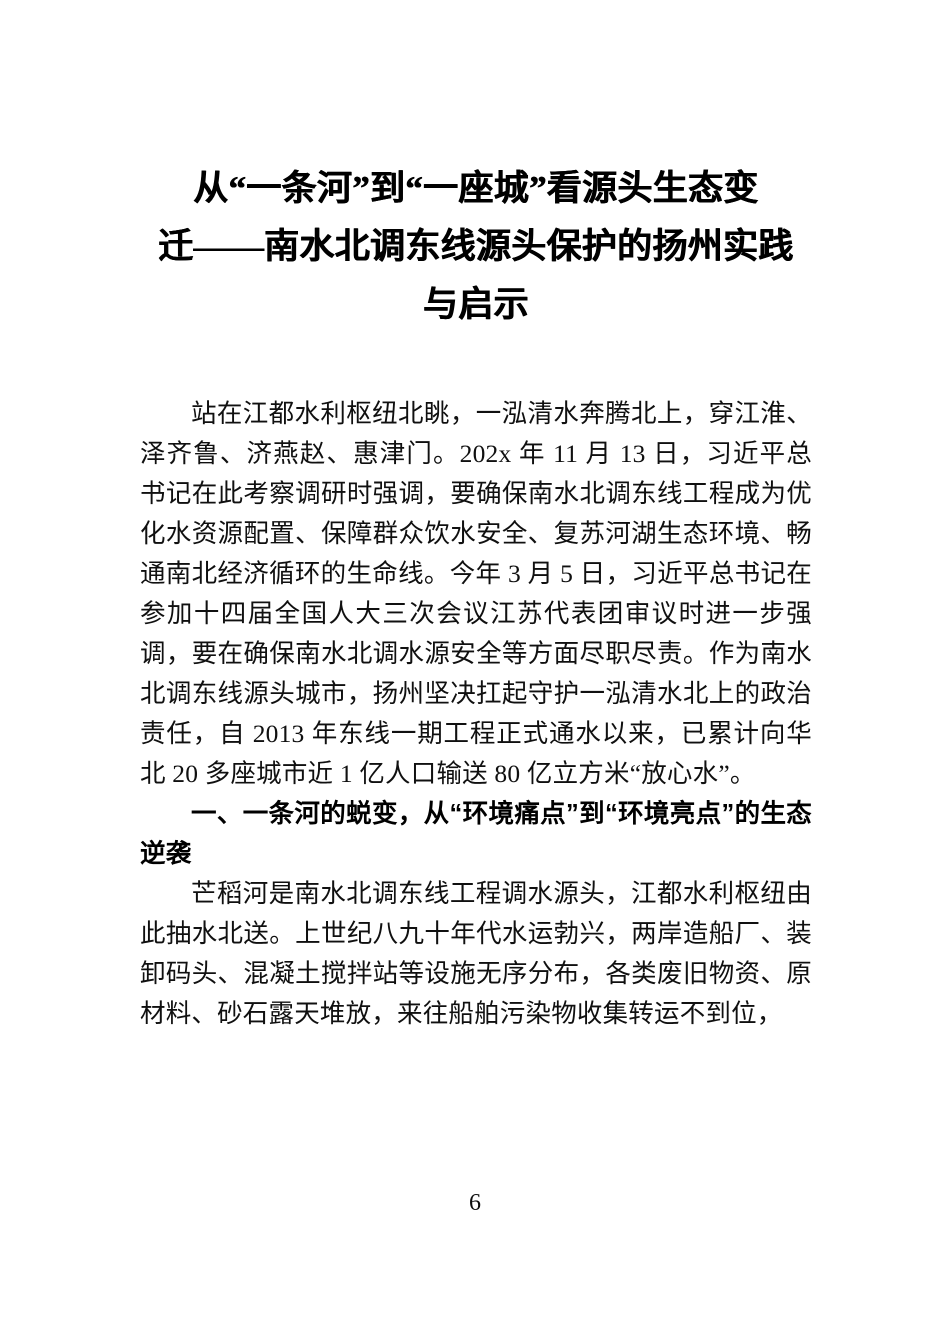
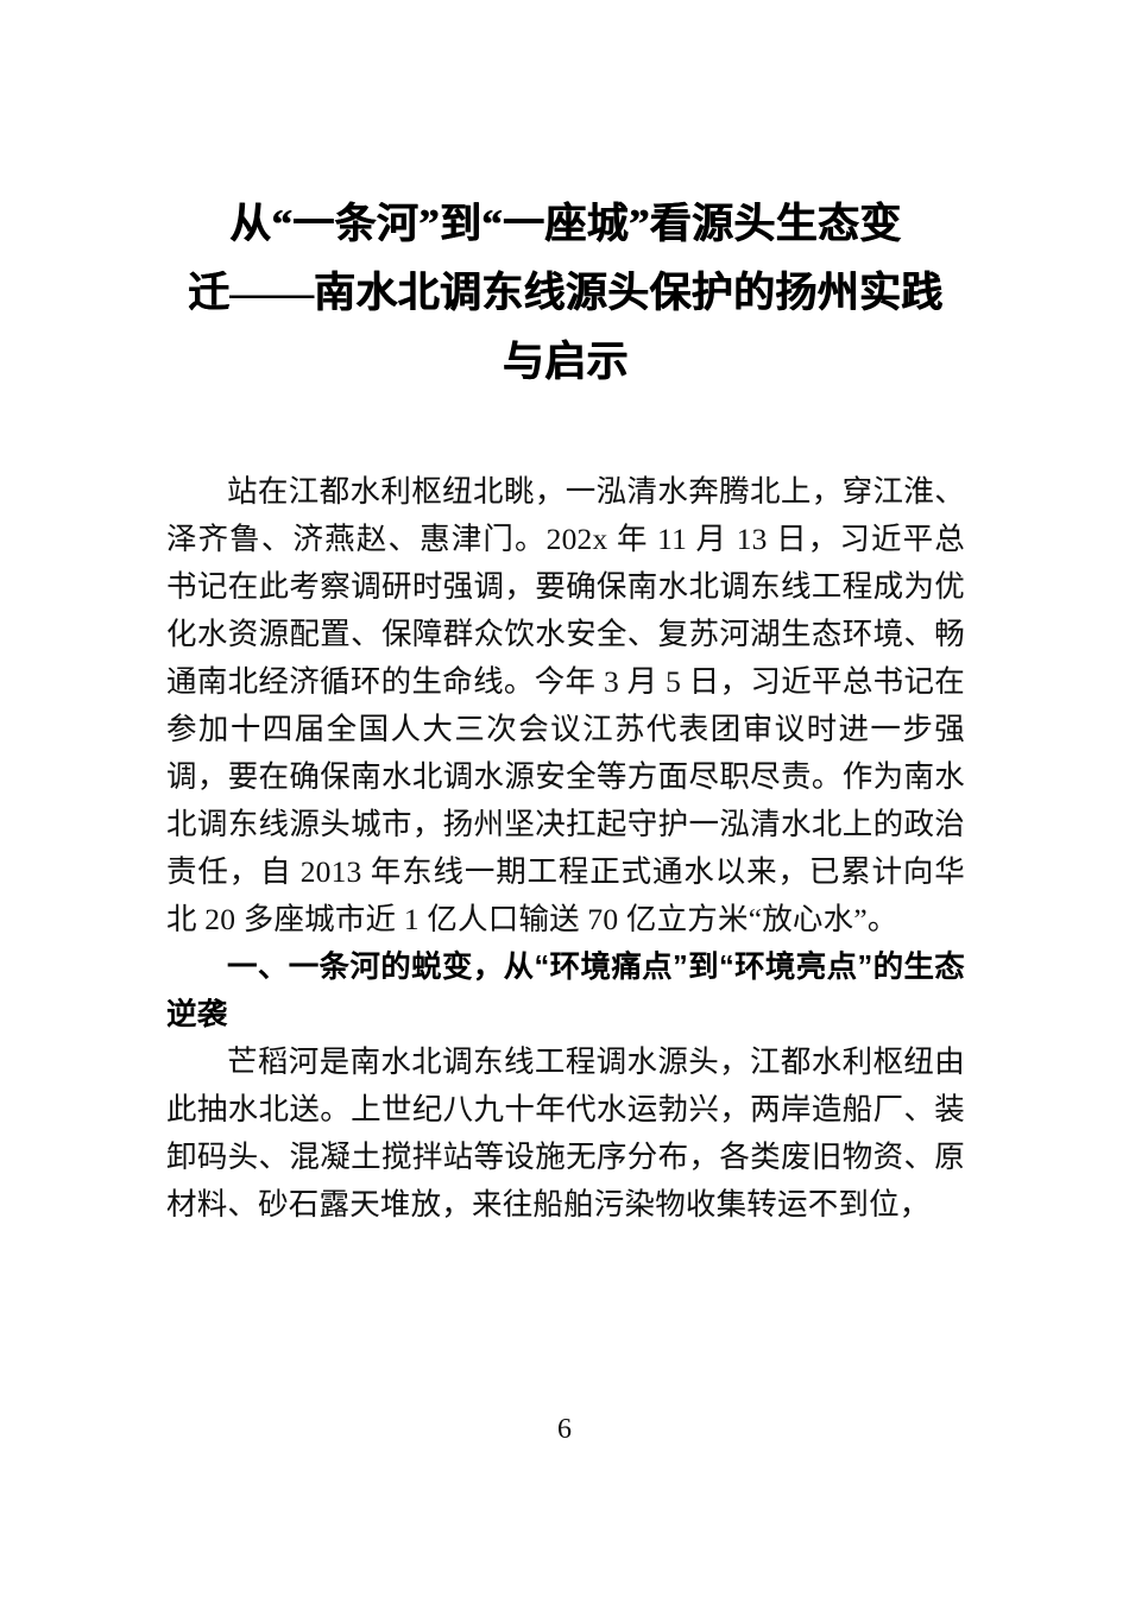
  从“一条河”到“一座城”看源头生态变
  迁——南水北调东线源头保护的扬州实践
  与启示
- 站在江都水利枢纽北眺，一泓清水奔腾北上，穿江淮、泽齐鲁、济燕赵、惠津门。202x 年 11 月 13 日，习近平总书记在此考察调研时强调，要确保南水北调东线工程成为优化水资源配置、保障群众饮水安全、复苏河湖生态环境、畅通南北经济循环的生命线。今年 3 月 5 日，习近平总书记在参加十四届全国人大三次会议江苏代表团审议时进一步强调，要在确保南水北调水源安全等方面尽职尽责。作为南水北调东线源头城市，扬州坚决扛起守护一泓清水北上的政治责任，自 2013 年东线一期工程正式通水以来，已累计向华北 20 多座城市近 1 亿人口输送 80 亿立方米“放心水”。
+ 站在江都水利枢纽北眺，一泓清水奔腾北上，穿江淮、泽齐鲁、济燕赵、惠津门。202x 年 11 月 13 日，习近平总书记在此考察调研时强调，要确保南水北调东线工程成为优化水资源配置、保障群众饮水安全、复苏河湖生态环境、畅通南北经济循环的生命线。今年 3 月 5 日，习近平总书记在参加十四届全国人大三次会议江苏代表团审议时进一步强调，要在确保南水北调水源安全等方面尽职尽责。作为南水北调东线源头城市，扬州坚决扛起守护一泓清水北上的政治责任，自 2013 年东线一期工程正式通水以来，已累计向华北 20 多座城市近 1 亿人口输送 70 亿立方米“放心水”。
  一、一条河的蜕变，从“环境痛点”到“环境亮点”的生态逆袭
  芒稻河是南水北调东线工程调水源头，江都水利枢纽由此抽水北送。上世纪八九十年代水运勃兴，两岸造船厂、装卸码头、混凝土搅拌站等设施无序分布，各类废旧物资、原材料、砂石露天堆放，来往船舶污染物收集转运不到位，
  6
